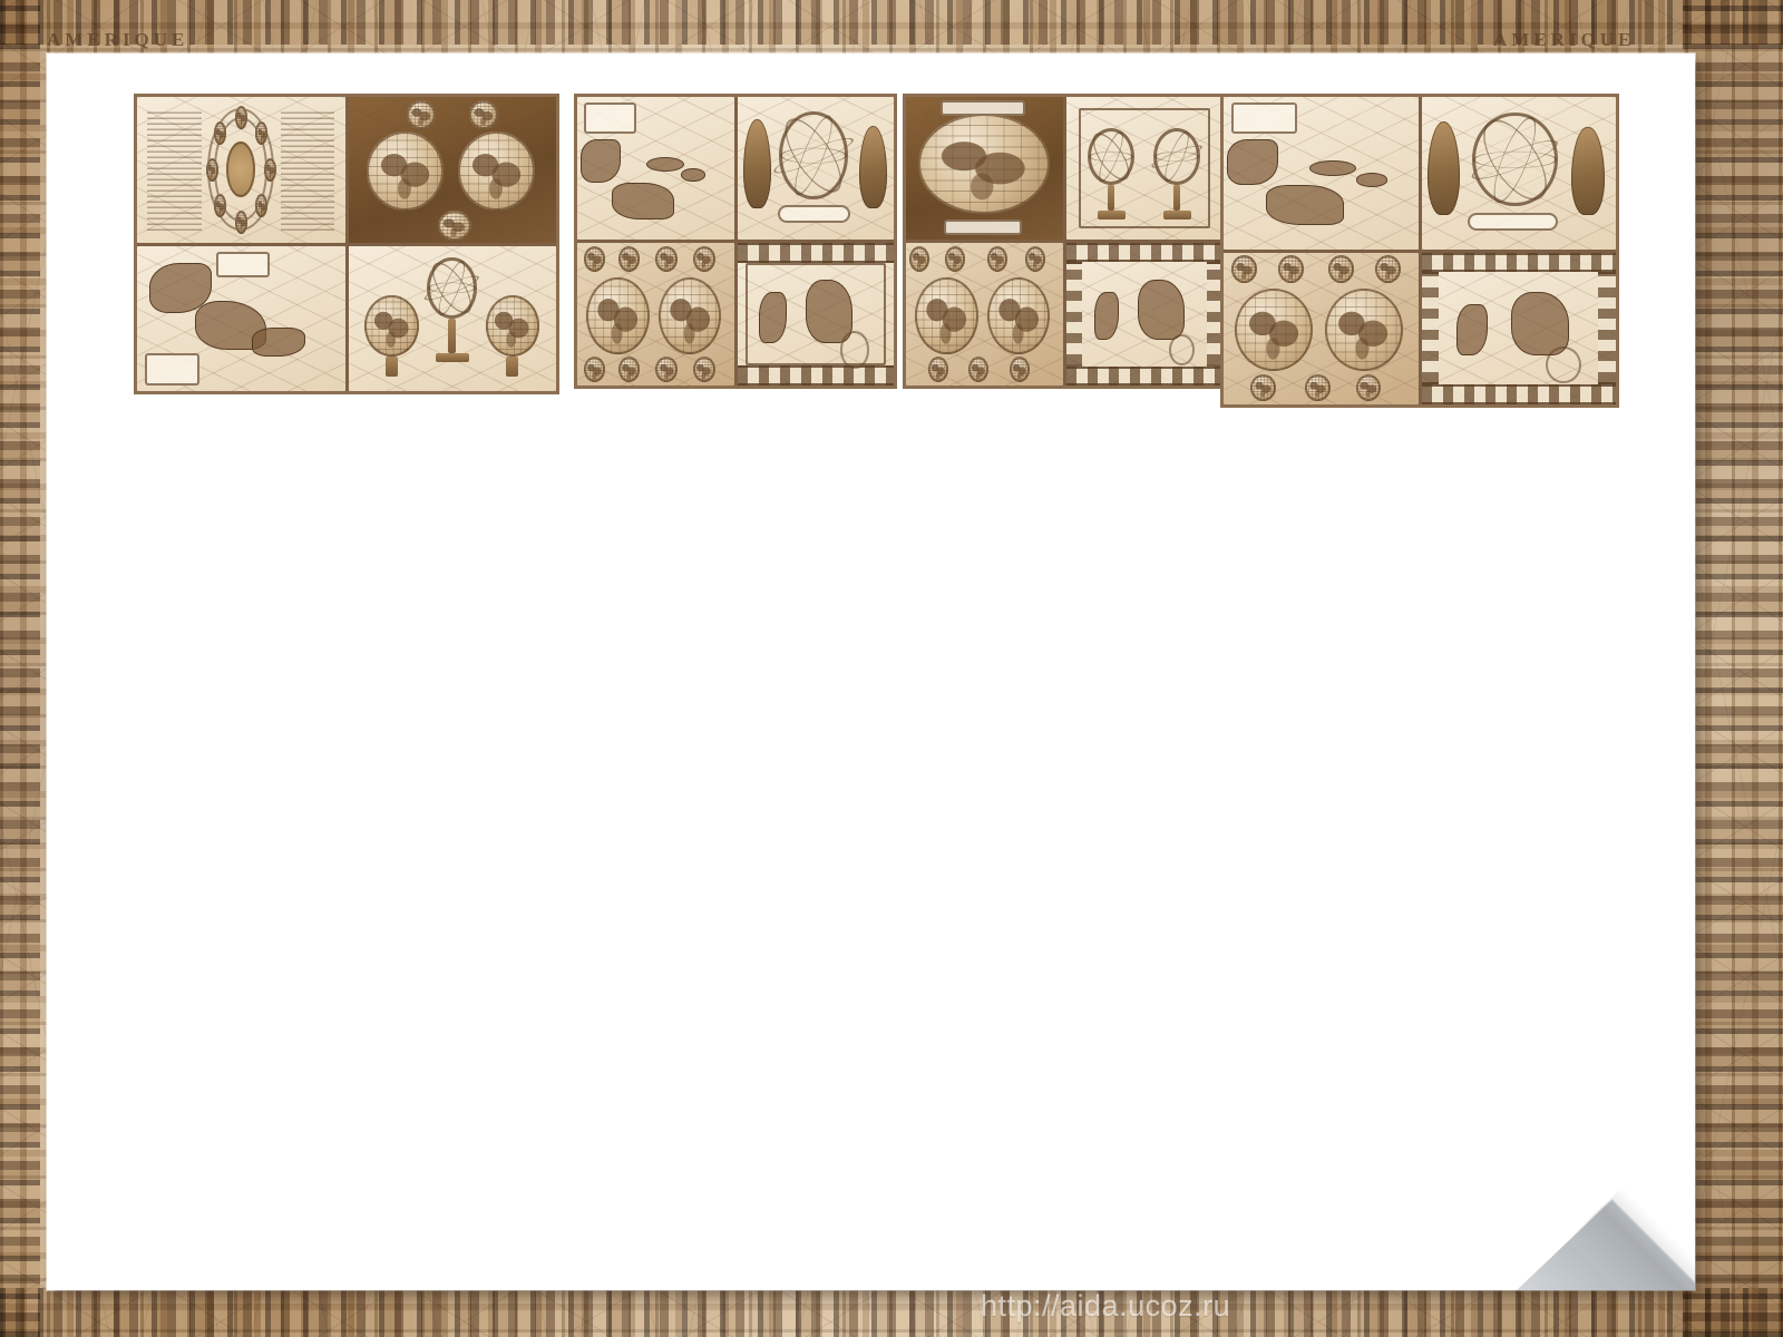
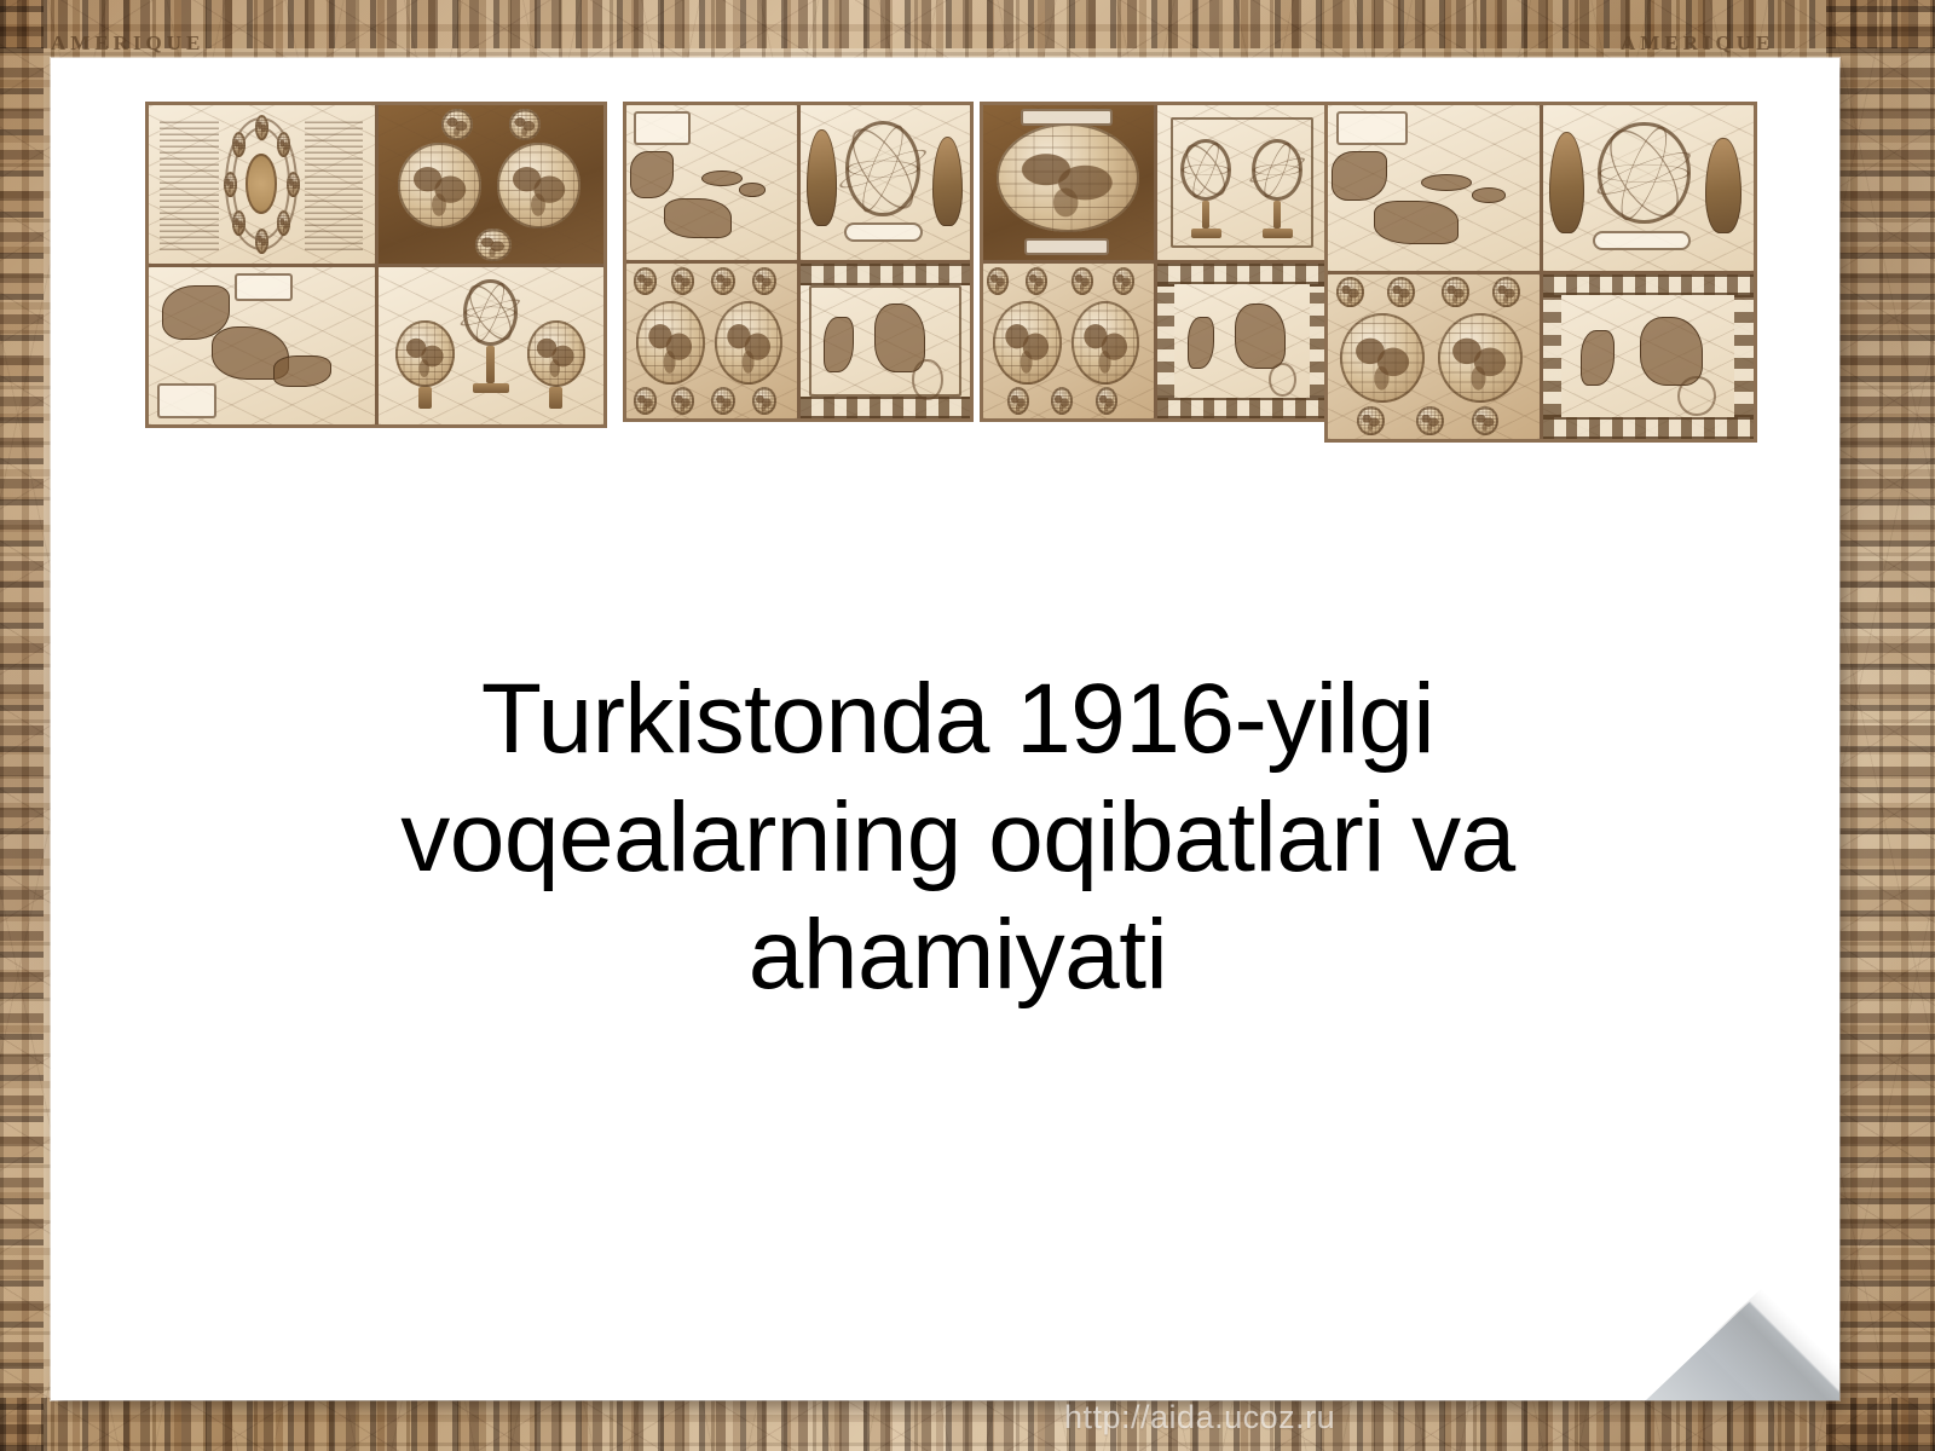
  AMERIQUE
  AMERIQUE
+ Turkistonda 1916-yilgi voqealarning oqibatlari va ahamiyati
  http://aida.ucoz.ru
